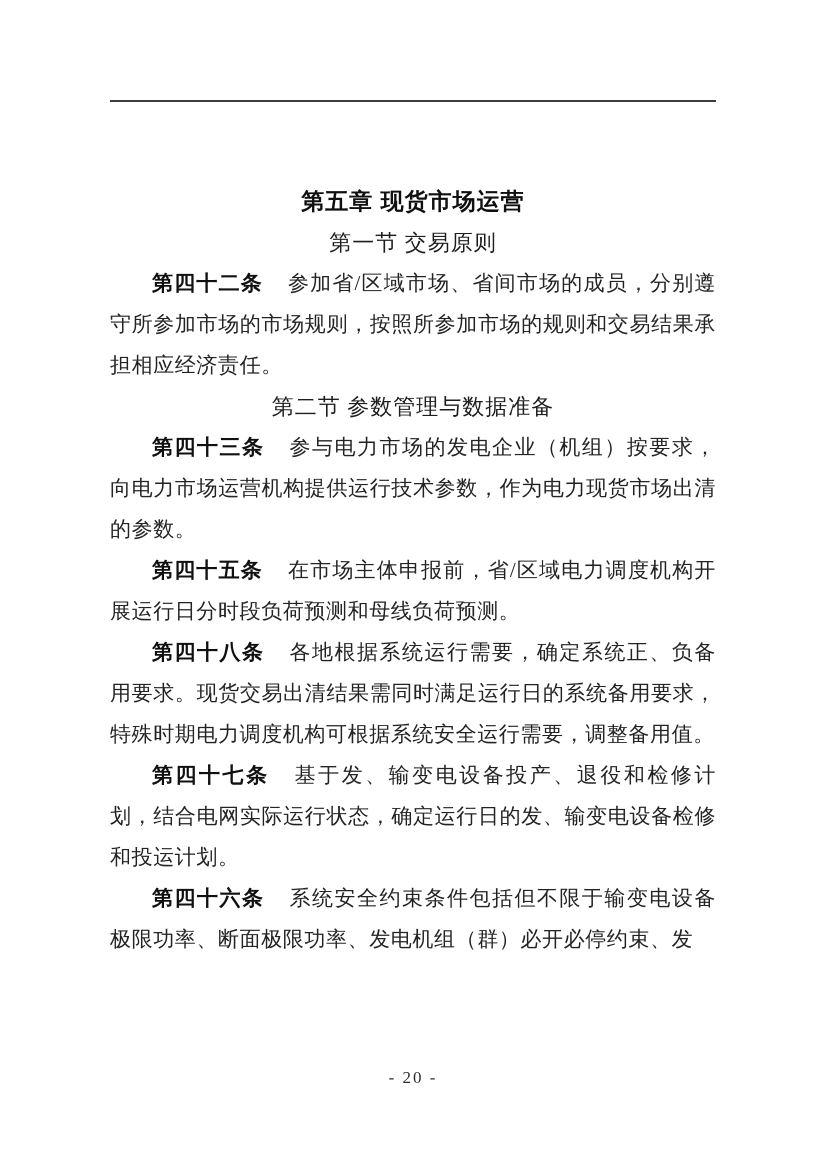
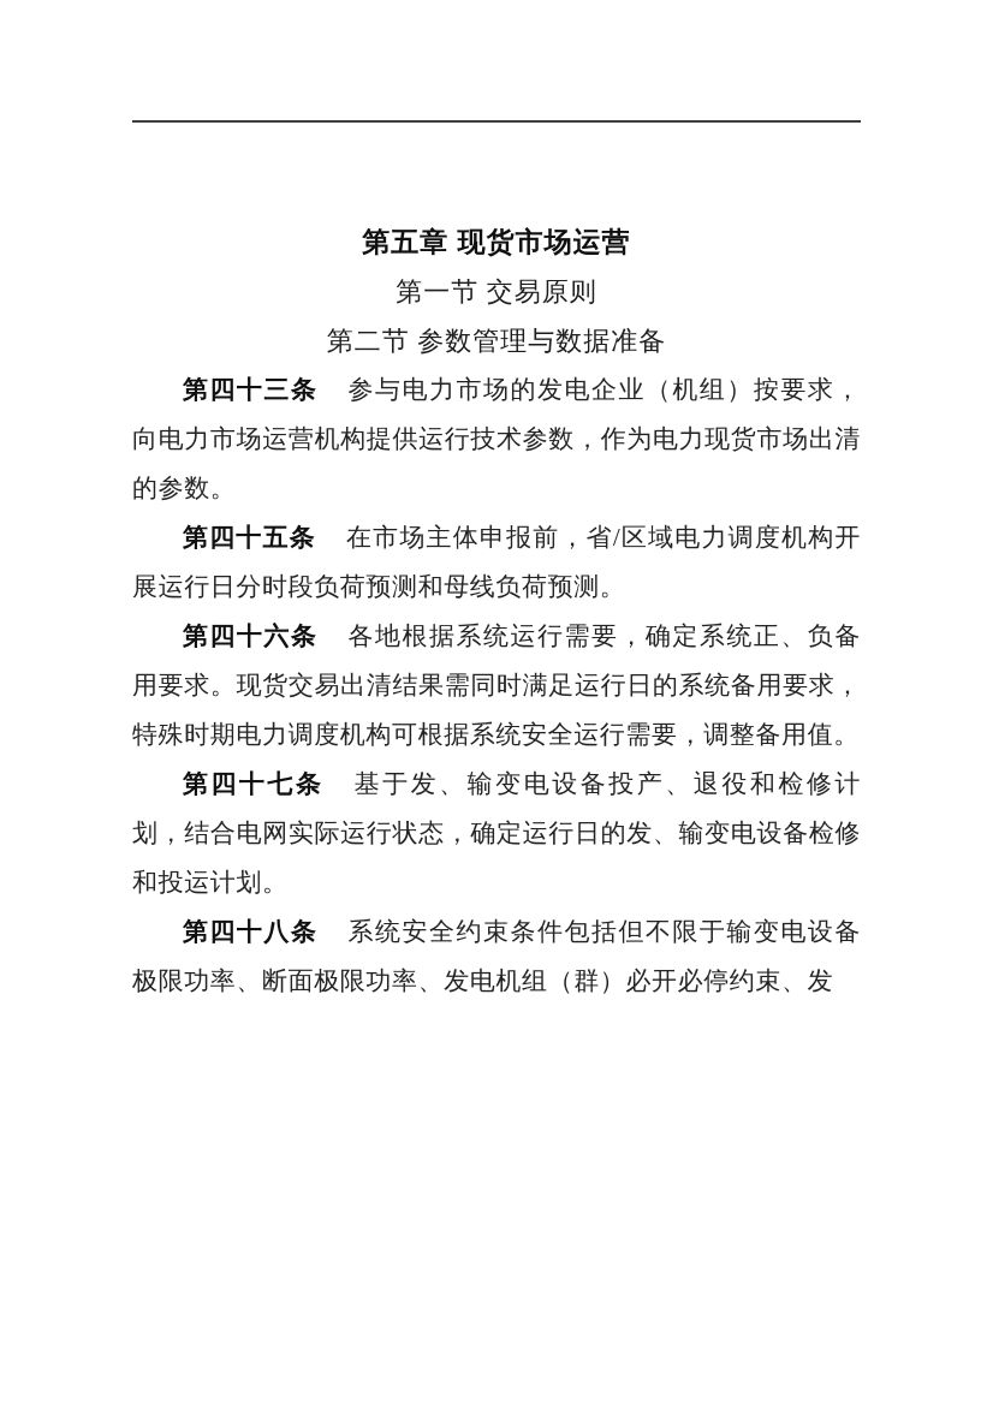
  第五章 现货市场运营
  第一节 交易原则
- 第四十二条 参加省/区域市场、省间市场的成员，分别遵守所参加市场的市场规则，按照所参加市场的规则和交易结果承担相应经济责任。
  第二节 参数管理与数据准备
  第四十三条 参与电力市场的发电企业（机组）按要求，向电力市场运营机构提供运行技术参数，作为电力现货市场出清的参数。
  第四十五条 在市场主体申报前，省/区域电力调度机构开展运行日分时段负荷预测和母线负荷预测。
- 第四十八条 各地根据系统运行需要，确定系统正、负备用要求。现货交易出清结果需同时满足运行日的系统备用要求，特殊时期电力调度机构可根据系统安全运行需要，调整备用值。
+ 第四十六条 各地根据系统运行需要，确定系统正、负备用要求。现货交易出清结果需同时满足运行日的系统备用要求，特殊时期电力调度机构可根据系统安全运行需要，调整备用值。
  第四十七条 基于发、输变电设备投产、退役和检修计划，结合电网实际运行状态，确定运行日的发、输变电设备检修和投运计划。
- 第四十六条 系统安全约束条件包括但不限于输变电设备极限功率、断面极限功率、发电机组（群）必开必停约束、发
+ 第四十八条 系统安全约束条件包括但不限于输变电设备极限功率、断面极限功率、发电机组（群）必开必停约束、发
- - 20 -
